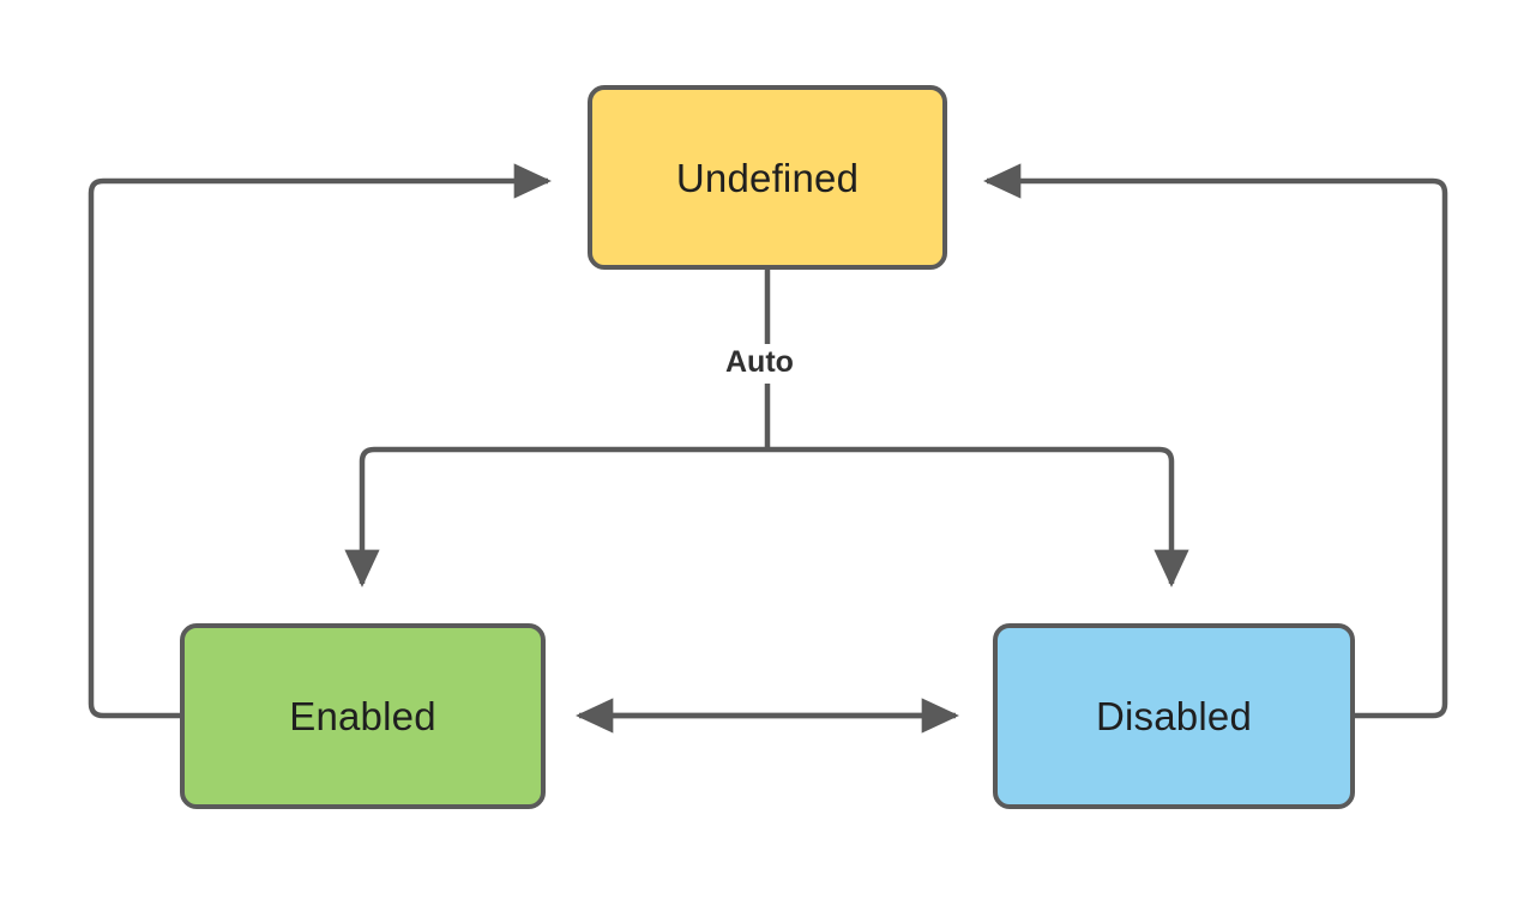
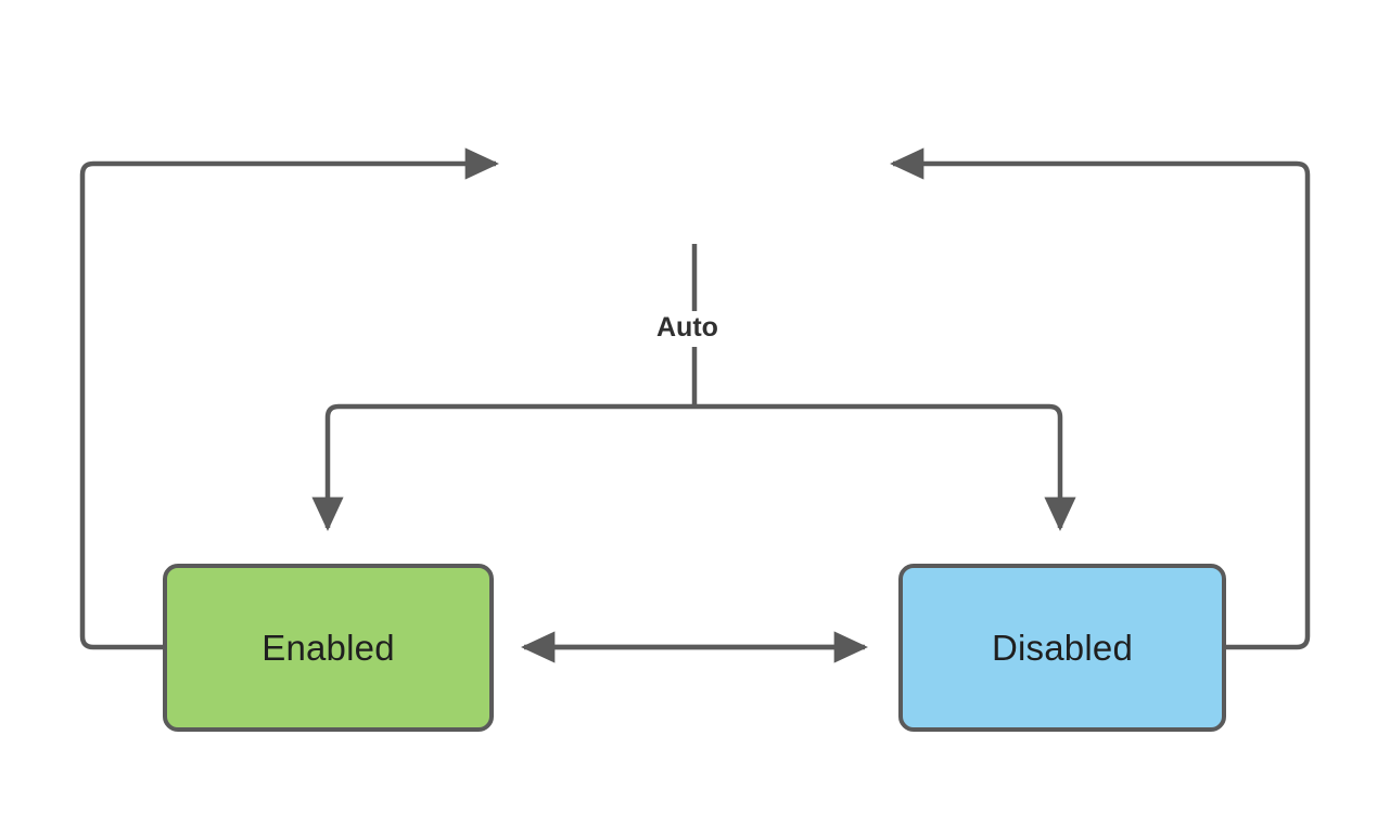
- Undefined
  Enabled
  Disabled
  Auto
